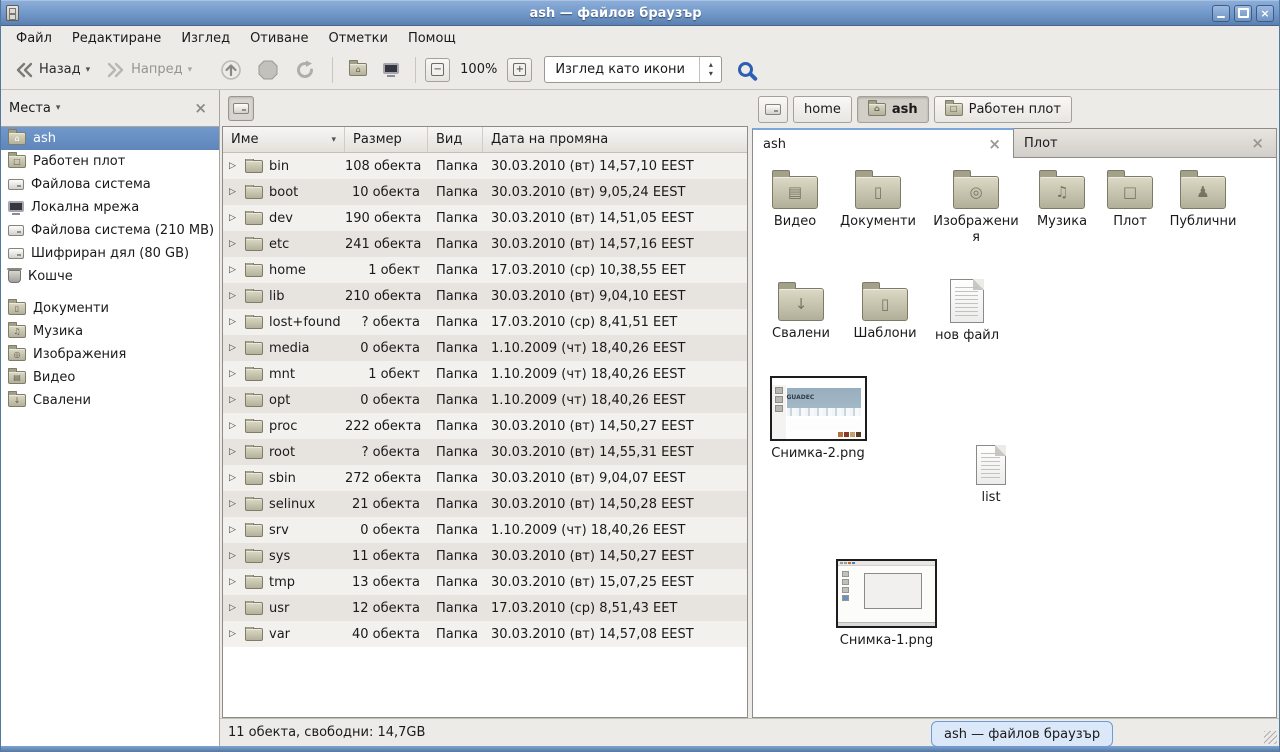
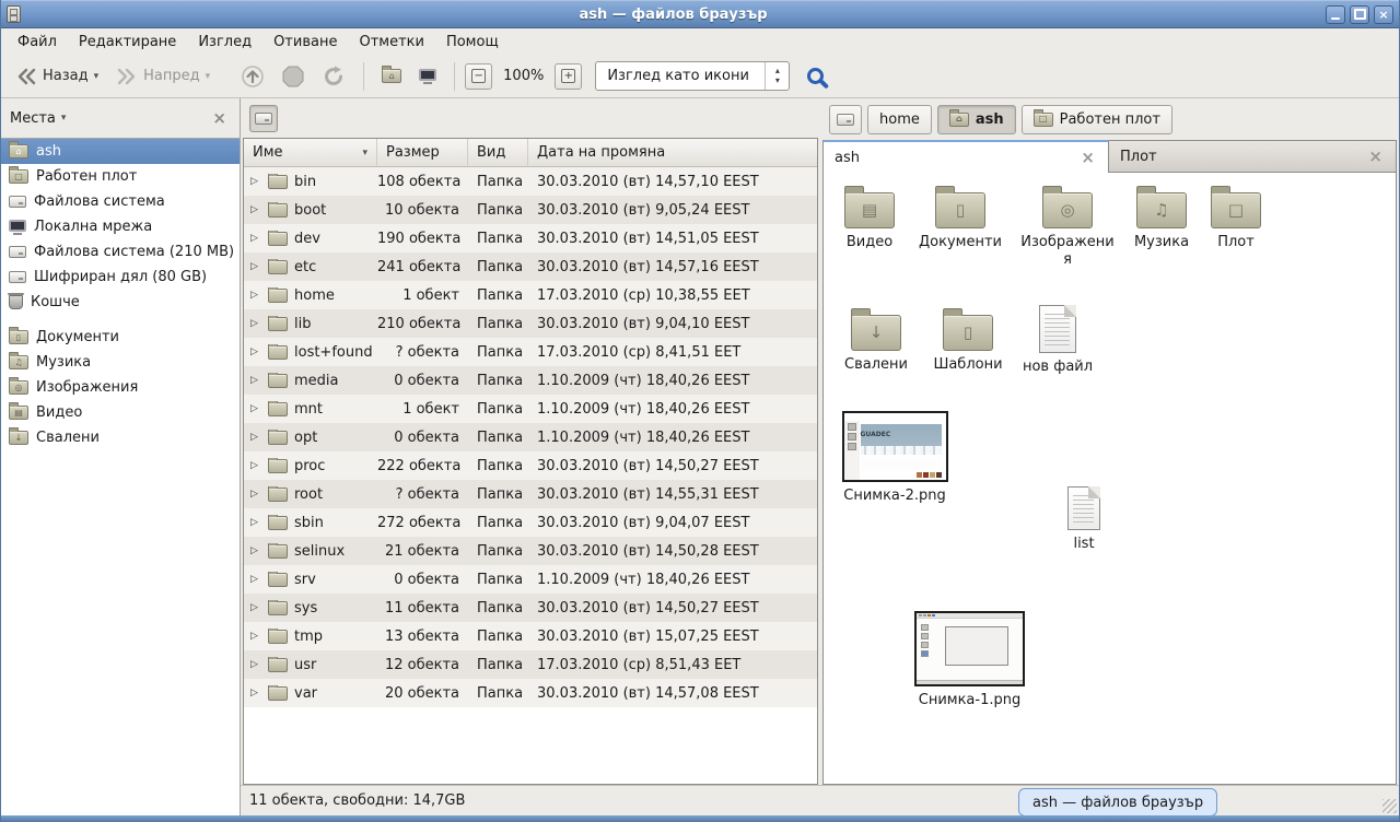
  ash — файлов браузър
  ×
  Файл
  Редактиране
  Изглед
  Отиване
  Отметки
  Помощ
  Назад
  ▾
  Напред
  ▾
  ⌂
  −
  100%
  +
  Изглед като икони
  ▴
  ▾
  Места
  ▾
  ×
  ⌂
  ash
  □
  Работен плот
  Файлова система
  Локална мрежа
  Файлова система (210 MB)
  Шифриран дял (80 GB)
  Кошче
  ▯
  Документи
  ♫
  Музика
  ◎
  Изображения
  ▤
  Видео
  ↓
  Свалени
  Име
  ▾
  Размер
  Вид
  Дата на промяна
  ▷
  bin
  108 обекта
  Папка
  30.03.2010 (вт) 14,57,10 EEST
  ▷
  boot
  10 обекта
  Папка
  30.03.2010 (вт) 9,05,24 EEST
  ▷
  dev
  190 обекта
  Папка
  30.03.2010 (вт) 14,51,05 EEST
  ▷
  etc
  241 обекта
  Папка
  30.03.2010 (вт) 14,57,16 EEST
  ▷
  home
  1 обект
  Папка
  17.03.2010 (ср) 10,38,55 EET
  ▷
  lib
  210 обекта
  Папка
  30.03.2010 (вт) 9,04,10 EEST
  ▷
  lost+found
  ? обекта
  Папка
  17.03.2010 (ср) 8,41,51 EET
  ▷
  media
  0 обекта
  Папка
  1.10.2009 (чт) 18,40,26 EEST
  ▷
  mnt
  1 обект
  Папка
  1.10.2009 (чт) 18,40,26 EEST
  ▷
  opt
  0 обекта
  Папка
  1.10.2009 (чт) 18,40,26 EEST
  ▷
  proc
  222 обекта
  Папка
  30.03.2010 (вт) 14,50,27 EEST
  ▷
  root
  ? обекта
  Папка
  30.03.2010 (вт) 14,55,31 EEST
  ▷
  sbin
  272 обекта
  Папка
  30.03.2010 (вт) 9,04,07 EEST
  ▷
  selinux
  21 обекта
  Папка
  30.03.2010 (вт) 14,50,28 EEST
  ▷
  srv
  0 обекта
  Папка
  1.10.2009 (чт) 18,40,26 EEST
  ▷
  sys
  11 обекта
  Папка
  30.03.2010 (вт) 14,50,27 EEST
  ▷
  tmp
  13 обекта
  Папка
  30.03.2010 (вт) 15,07,25 EEST
  ▷
  usr
  12 обекта
  Папка
  17.03.2010 (ср) 8,51,43 EET
  ▷
  var
- 40 обекта
+ 20 обекта
  Папка
  30.03.2010 (вт) 14,57,08 EEST
  home
  ⌂
  ash
  □
  Работен плот
  ash
  ×
  Плот
  ×
  ▤
  Видео
  ▯
  Документи
  ◎
  Изображения
  ♫
  Музика
  □
  Плот
- ♟
- Публични
  ↓
  Свалени
  ▯
  Шаблони
  нов файл
  Снимка-2.png
  list
  Снимка-1.png
  11 обекта, свободни: 14,7GB
  ash — файлов браузър
